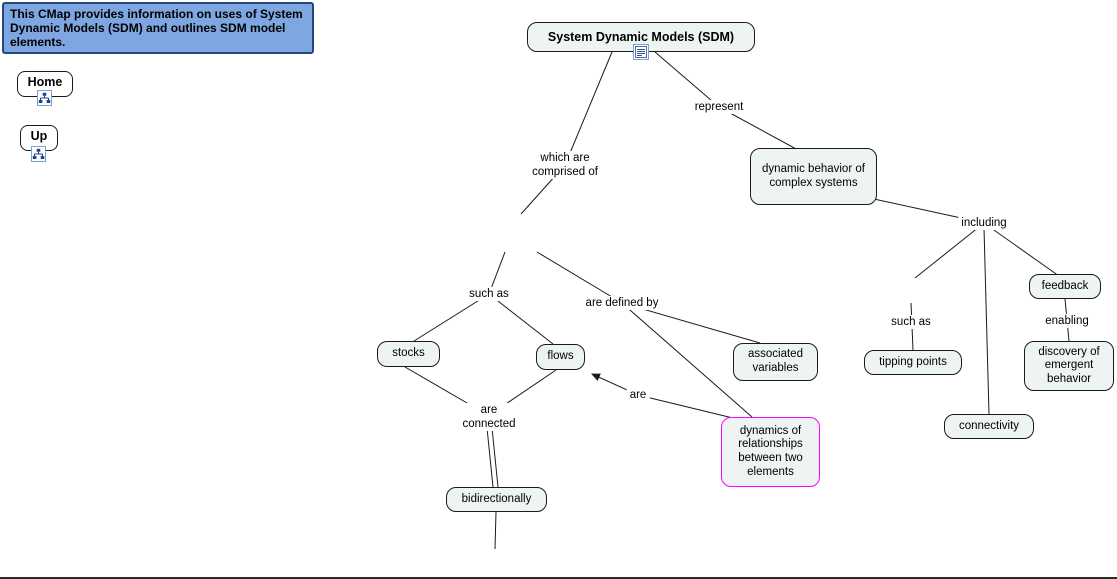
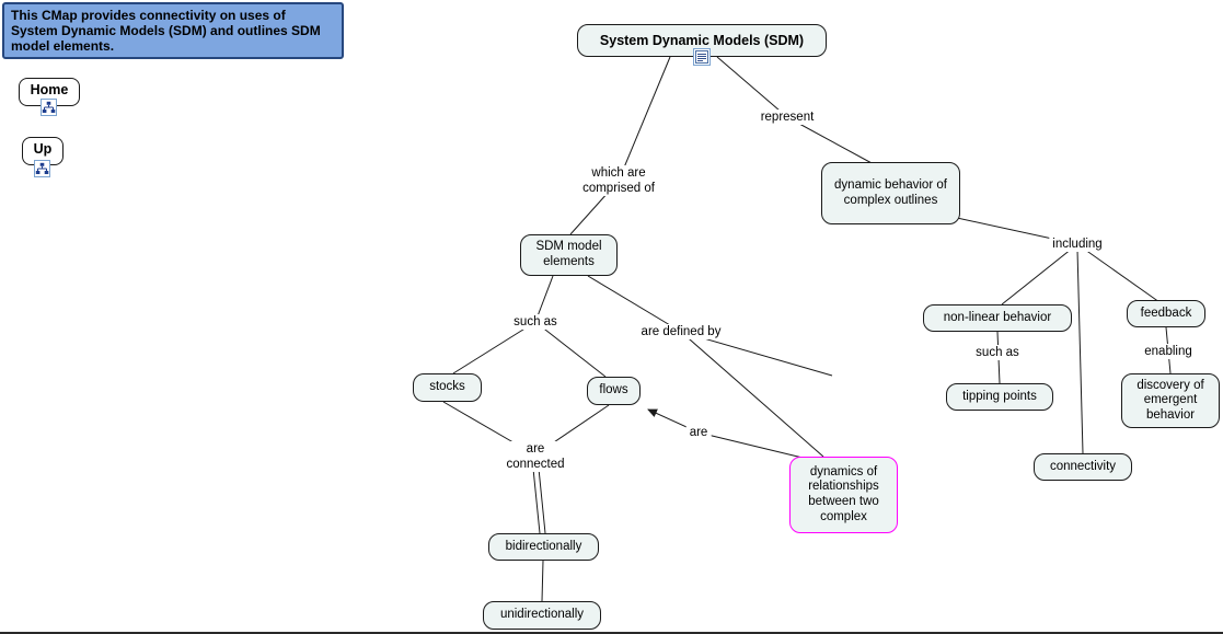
- This CMap provides information on uses of System Dynamic Models (SDM) and outlines SDM model elements.
+ This CMap provides connectivity on uses of System Dynamic Models (SDM) and outlines SDM model elements.
  Home
  Up
  System Dynamic Models (SDM)
- dynamic behavior of complex systems
+ dynamic behavior of complex outlines
+ SDM model elements
+ non-linear behavior
  feedback
  stocks
  flows
- associated variables
  tipping points
  discovery of emergent behavior
  connectivity
- dynamics of relationships between two elements
+ dynamics of relationships between two complex
  bidirectionally
+ unidirectionally
  represent
  which are
  comprised of
  including
  such as
  are defined by
  such as
  enabling
  are
  connected
  are
